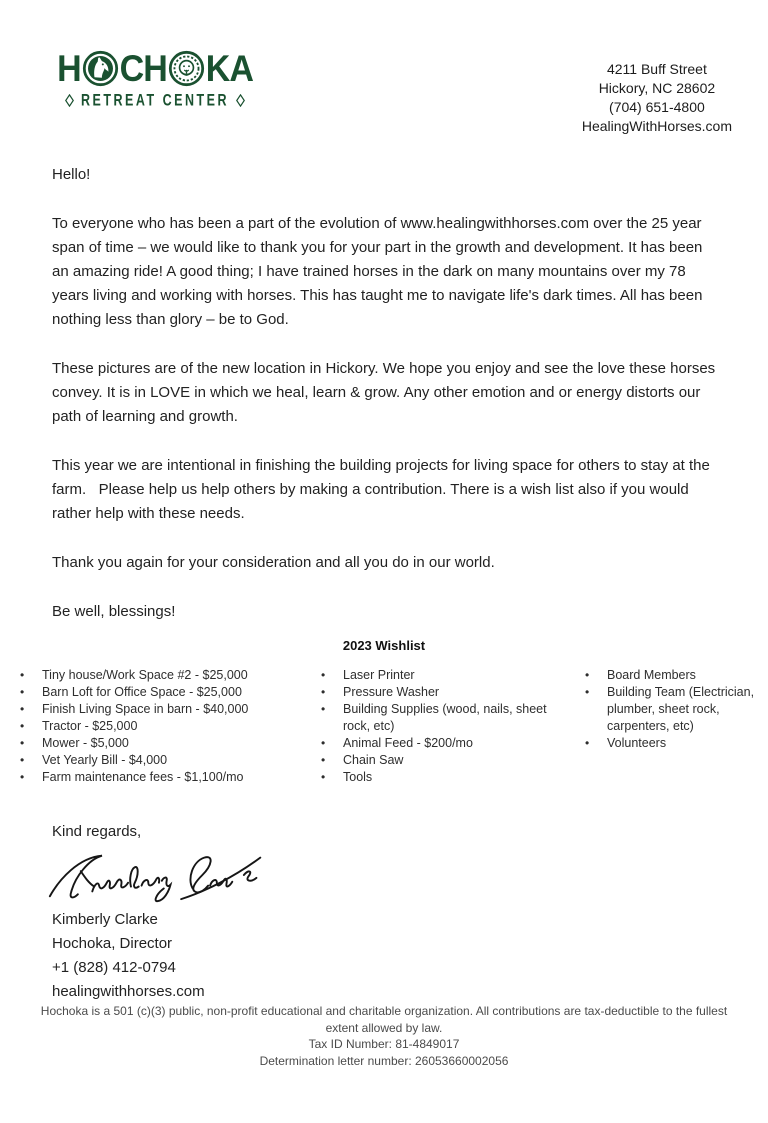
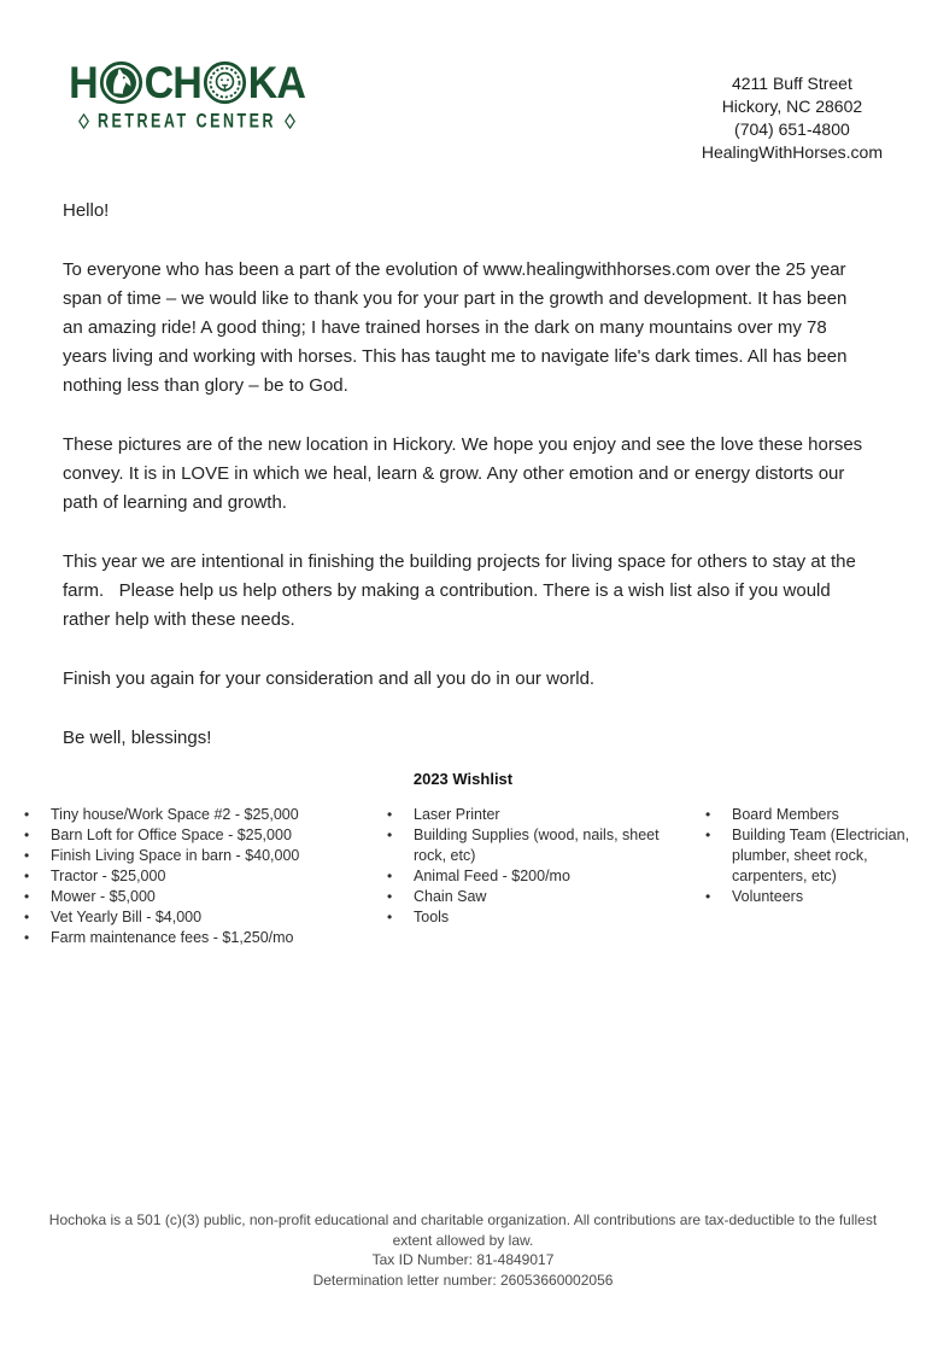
  H
  CH
  KA
  RETREAT CENTER
  4211 Buff Street
  Hickory, NC 28602
  (704) 651-4800
  HealingWithHorses.com
  Hello!
  To everyone who has been a part of the evolution of www.healingwithhorses.com over the 25 year span of time – we would like to thank you for your part in the growth and development. It has been an amazing ride! A good thing; I have trained horses in the dark on many mountains over my 78 years living and working with horses. This has taught me to navigate life's dark times. All has been nothing less than glory – be to God.
  These pictures are of the new location in Hickory. We hope you enjoy and see the love these horses convey. It is in LOVE in which we heal, learn & grow. Any other emotion and or energy distorts our path of learning and growth.
  This year we are intentional in finishing the building projects for living space for others to stay at the farm. Please help us help others by making a contribution. There is a wish list also if you would rather help with these needs.
- Thank you again for your consideration and all you do in our world.
+ Finish you again for your consideration and all you do in our world.
  Be well, blessings!
  2023 Wishlist
  Tiny house/Work Space #2 - $25,000
  Barn Loft for Office Space - $25,000
  Finish Living Space in barn - $40,000
  Tractor - $25,000
  Mower - $5,000
  Vet Yearly Bill - $4,000
- Farm maintenance fees - $1,100/mo
+ Farm maintenance fees - $1,250/mo
  Laser Printer
- Pressure Washer
  Building Supplies (wood, nails, sheet rock, etc)
  Animal Feed - $200/mo
  Chain Saw
  Tools
  Board Members
  Building Team (Electrician, plumber, sheet rock, carpenters, etc)
  Volunteers
- Kind regards,
- Kimberly Clarke
- Hochoka, Director
- +1 (828) 412-0794
- healingwithhorses.com
  Hochoka is a 501 (c)(3) public, non-profit educational and charitable organization. All contributions are tax-deductible to the fullest extent allowed by law.
  Tax ID Number: 81-4849017
  Determination letter number: 26053660002056
